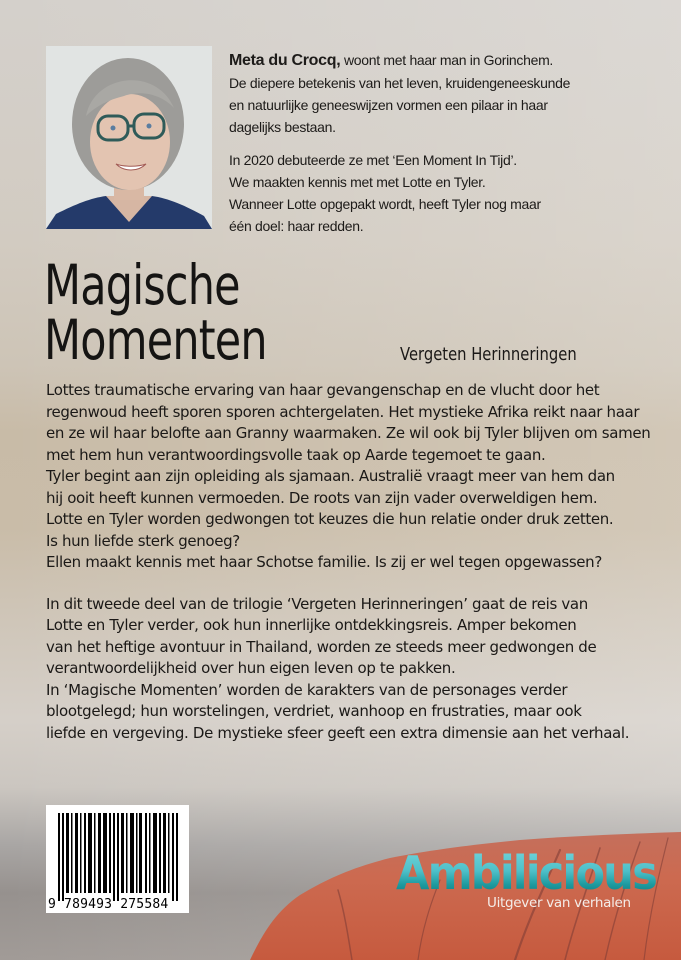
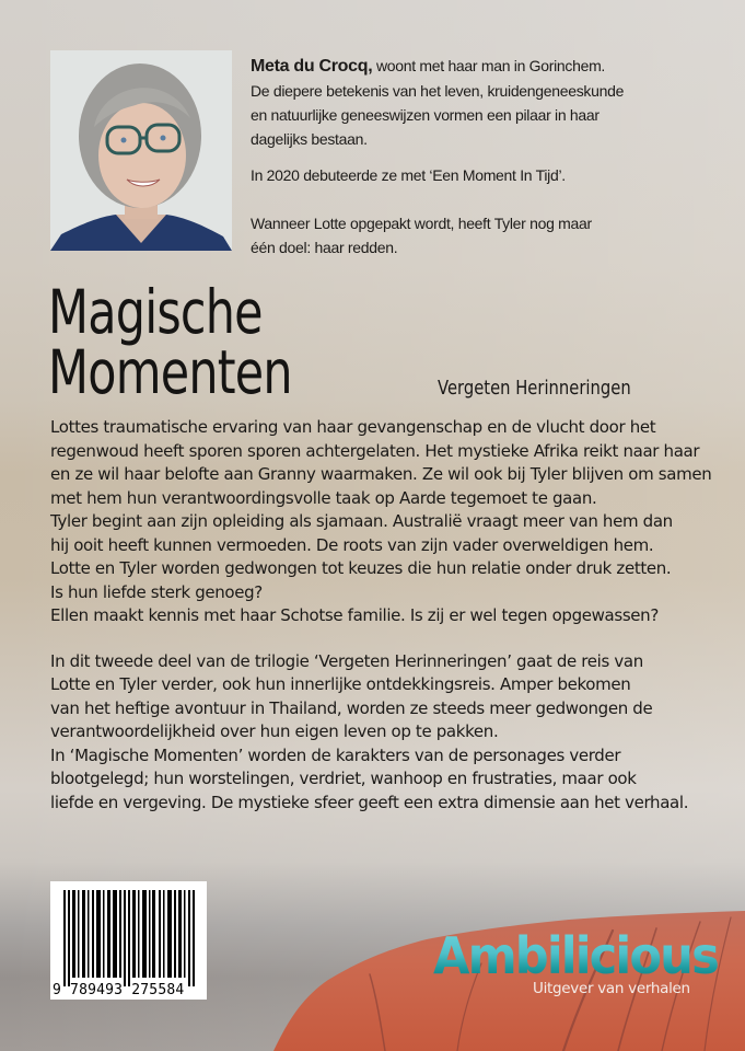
  Meta du Crocq, woont met haar man in Gorinchem.
  De diepere betekenis van het leven, kruidengeneeskunde
  en natuurlijke geneeswijzen vormen een pilaar in haar
  dagelijks bestaan.
  In 2020 debuteerde ze met ‘Een Moment In Tijd’.
- We maakten kennis met met Lotte en Tyler.
  Wanneer Lotte opgepakt wordt, heeft Tyler nog maar
  één doel: haar redden.
  Magische
  Momenten
  Vergeten Herinneringen
  Lottes traumatische ervaring van haar gevangenschap en de vlucht door het
  regenwoud heeft sporen sporen achtergelaten. Het mystieke Afrika reikt naar haar
  en ze wil haar belofte aan Granny waarmaken. Ze wil ook bij Tyler blijven om samen
  met hem hun verantwoordingsvolle taak op Aarde tegemoet te gaan.
  Tyler begint aan zijn opleiding als sjamaan. Australië vraagt meer van hem dan
  hij ooit heeft kunnen vermoeden. De roots van zijn vader overweldigen hem.
  Lotte en Tyler worden gedwongen tot keuzes die hun relatie onder druk zetten.
  Is hun liefde sterk genoeg?
  Ellen maakt kennis met haar Schotse familie. Is zij er wel tegen opgewassen?
  In dit tweede deel van de trilogie ‘Vergeten Herinneringen’ gaat de reis van
  Lotte en Tyler verder, ook hun innerlijke ontdekkingsreis. Amper bekomen
  van het heftige avontuur in Thailand, worden ze steeds meer gedwongen de
  verantwoordelijkheid over hun eigen leven op te pakken.
  In ‘Magische Momenten’ worden de karakters van de personages verder
  blootgelegd; hun worstelingen, verdriet, wanhoop en frustraties, maar ook
  liefde en vergeving. De mystieke sfeer geeft een extra dimensie aan het verhaal.
  9 789493 275584
  Ambilicious
  Uitgever van verhalen
